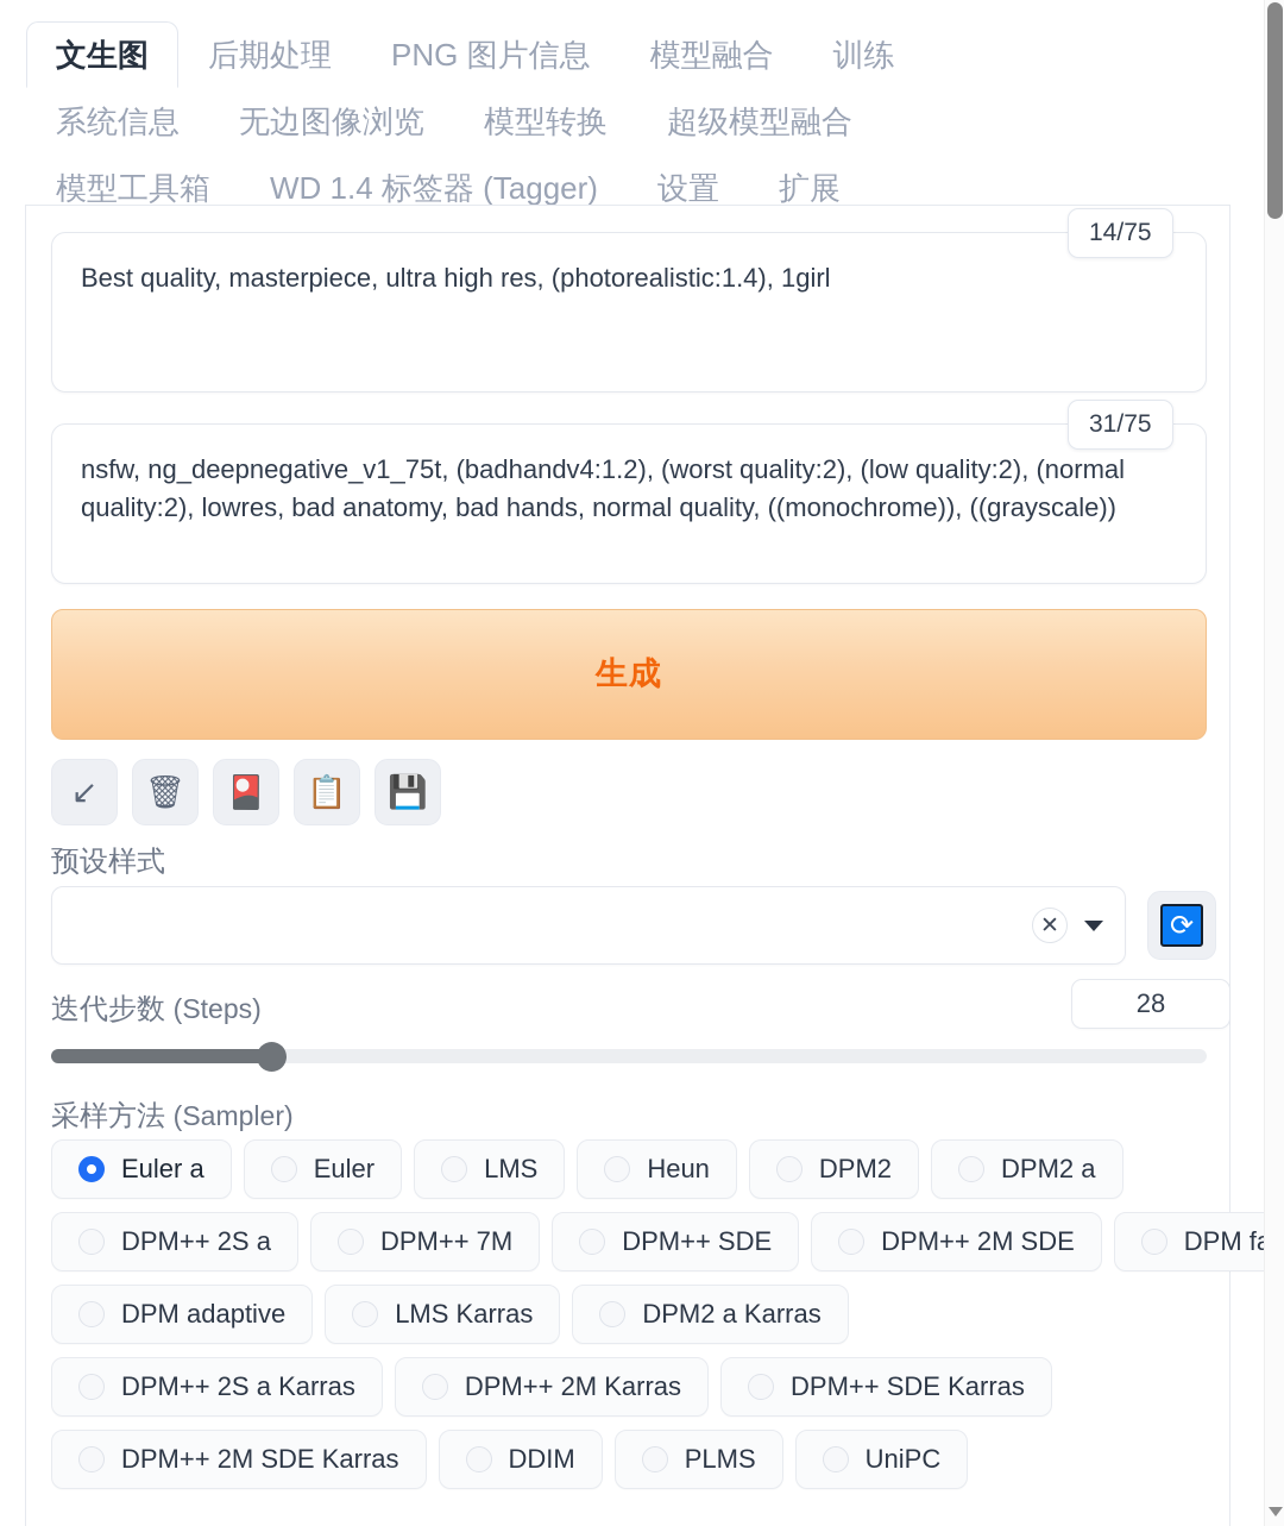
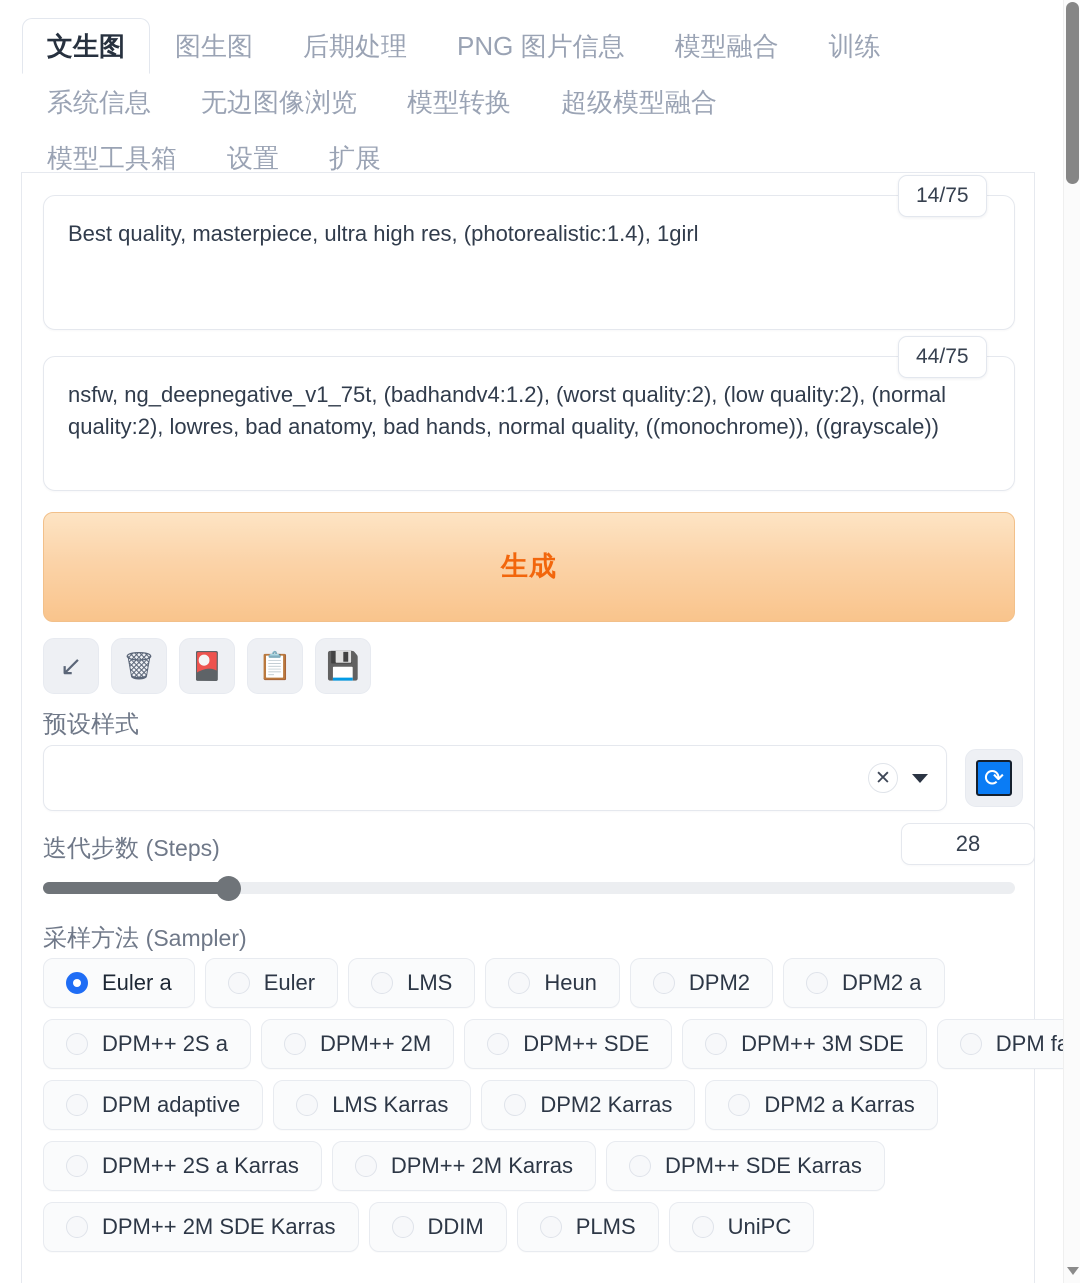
  文生图
+ 图生图
  后期处理
  PNG 图片信息
  模型融合
  训练
  系统信息
  无边图像浏览
  模型转换
  超级模型融合
  模型工具箱
- WD 1.4 标签器 (Tagger)
  设置
  扩展
  14/75
- 31/75
+ 44/75
  Best quality, masterpiece, ultra high res, (photorealistic:1.4), 1girl
  nsfw, ng_deepnegative_v1_75t, (badhandv4:1.2), (worst quality:2), (low quality:2), (normal quality:2), lowres, bad anatomy, bad hands, normal quality, ((monochrome)), ((grayscale))
  生成
  ↙
  🗑
  🎴
  📋
  💾
  预设样式
  ✕
  ⟳
  迭代步数 (Steps)
  28
  采样方法 (Sampler)
  Euler a
  Euler
  LMS
  Heun
  DPM2
  DPM2 a
  DPM++ 2S a
- DPM++ 7M
+ DPM++ 2M
  DPM++ SDE
- DPM++ 2M SDE
+ DPM++ 3M SDE
  DPM adaptive
  LMS Karras
+ DPM2 Karras
  DPM2 a Karras
  DPM++ 2S a Karras
  DPM++ 2M Karras
  DPM++ SDE Karras
  DPM++ 2M SDE Karras
  DDIM
  PLMS
  UniPC
